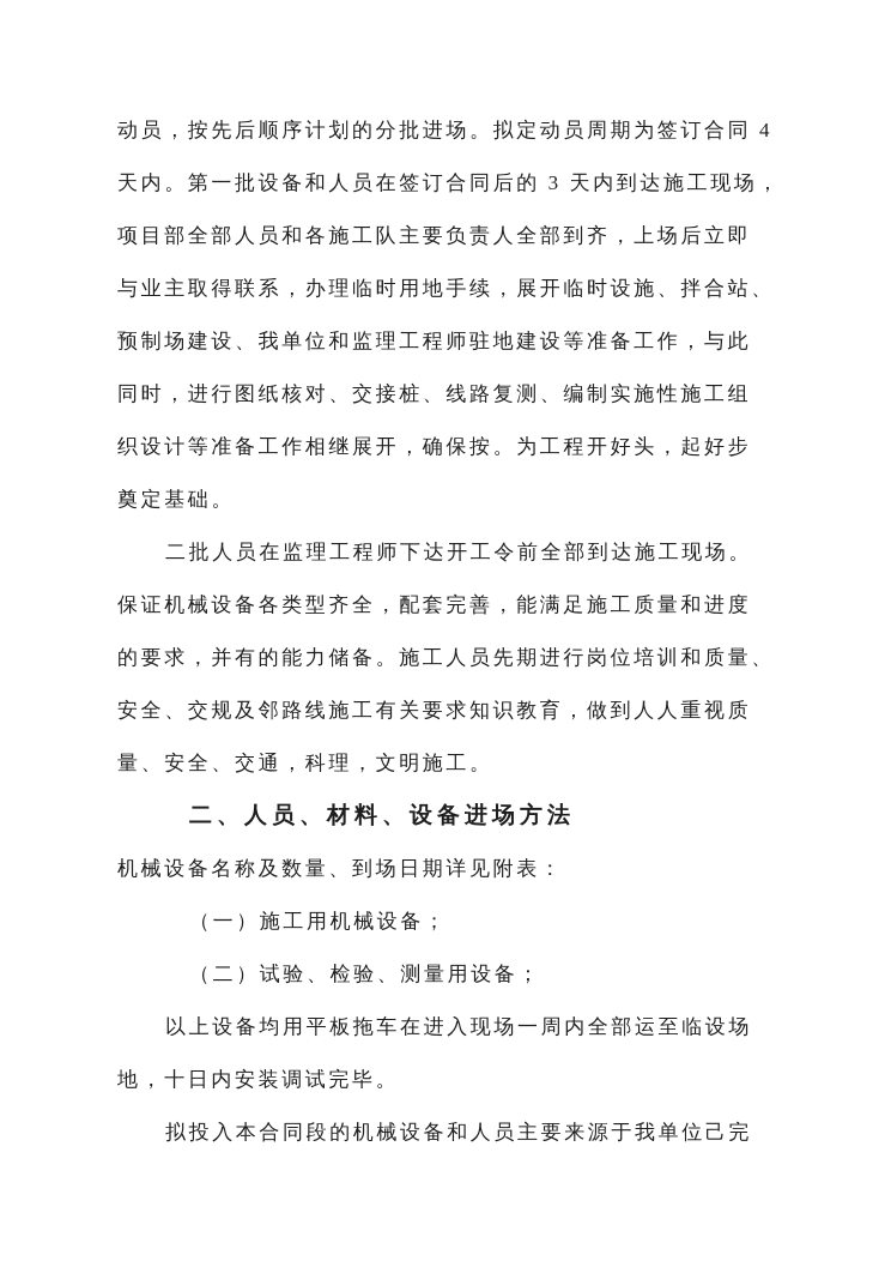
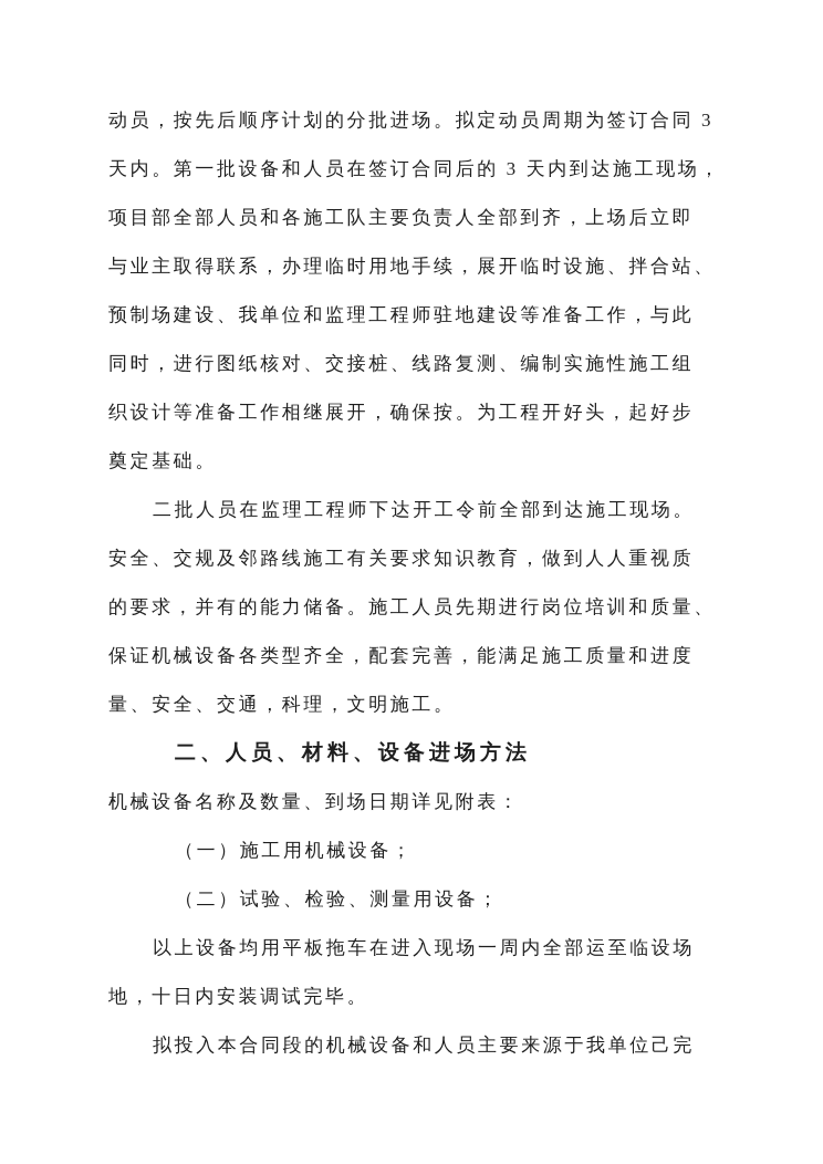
- 动员，按先后顺序计划的分批进场。拟定动员周期为签订合同 4
+ 动员，按先后顺序计划的分批进场。拟定动员周期为签订合同 3
  天内。第一批设备和人员在签订合同后的 3 天内到达施工现场，
  项目部全部人员和各施工队主要负责人全部到齐，上场后立即
  与业主取得联系，办理临时用地手续，展开临时设施、拌合站、
  预制场建设、我单位和监理工程师驻地建设等准备工作，与此
  同时，进行图纸核对、交接桩、线路复测、编制实施性施工组
  织设计等准备工作相继展开，确保按。为工程开好头，起好步
  奠定基础。
  二批人员在监理工程师下达开工令前全部到达施工现场。
- 保证机械设备各类型齐全，配套完善，能满足施工质量和进度
+ 安全、交规及邻路线施工有关要求知识教育，做到人人重视质
  的要求，并有的能力储备。施工人员先期进行岗位培训和质量、
- 安全、交规及邻路线施工有关要求知识教育，做到人人重视质
+ 保证机械设备各类型齐全，配套完善，能满足施工质量和进度
  量、安全、交通，科理，文明施工。
  二、人员、材料、设备进场方法
  机械设备名称及数量、到场日期详见附表：
  （一）施工用机械设备；
  （二）试验、检验、测量用设备；
  以上设备均用平板拖车在进入现场一周内全部运至临设场
  地，十日内安装调试完毕。
  拟投入本合同段的机械设备和人员主要来源于我单位己完
